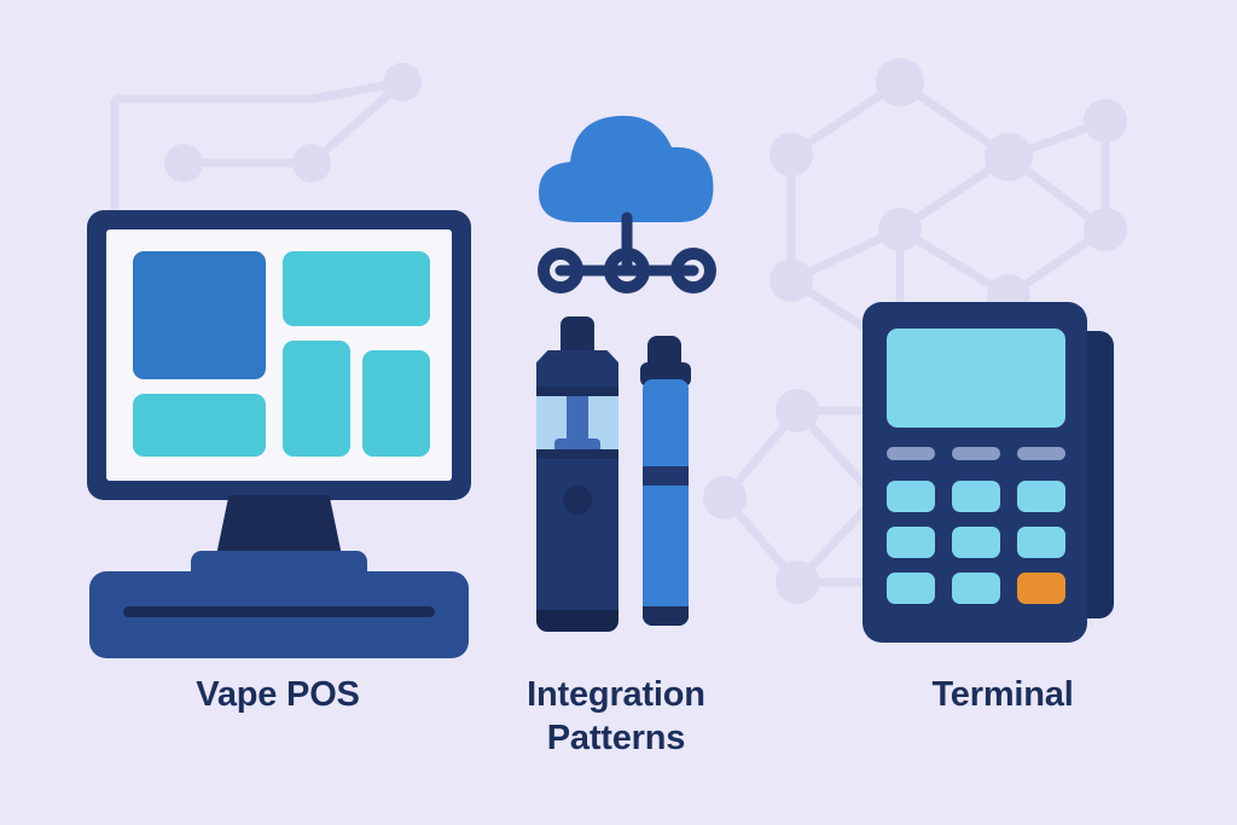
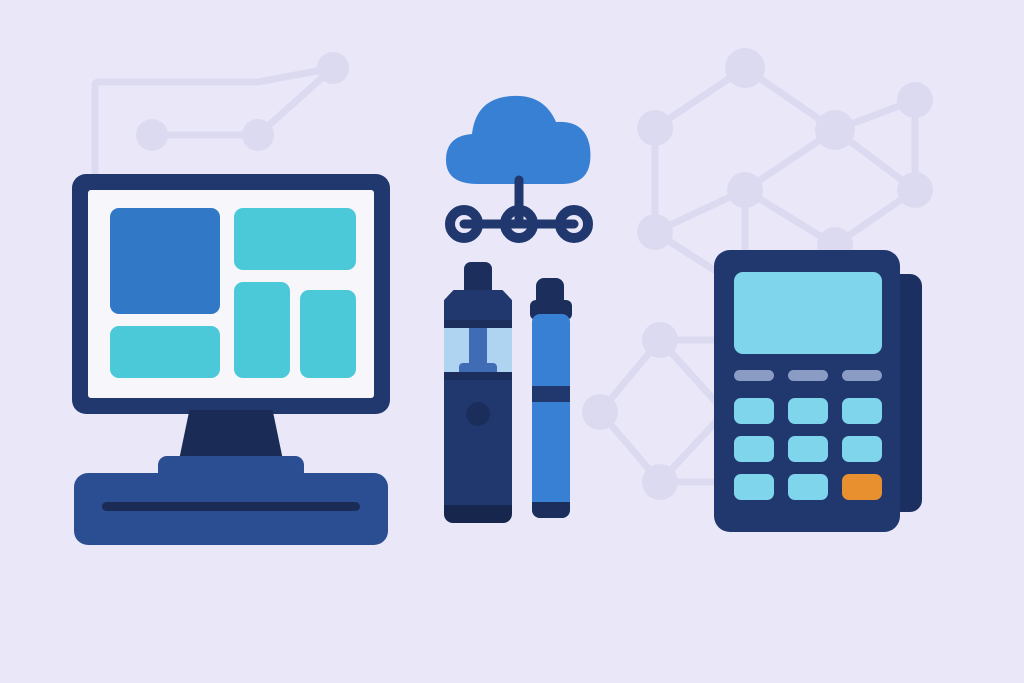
- Vape POS
- Integration
- Patterns
- Terminal
